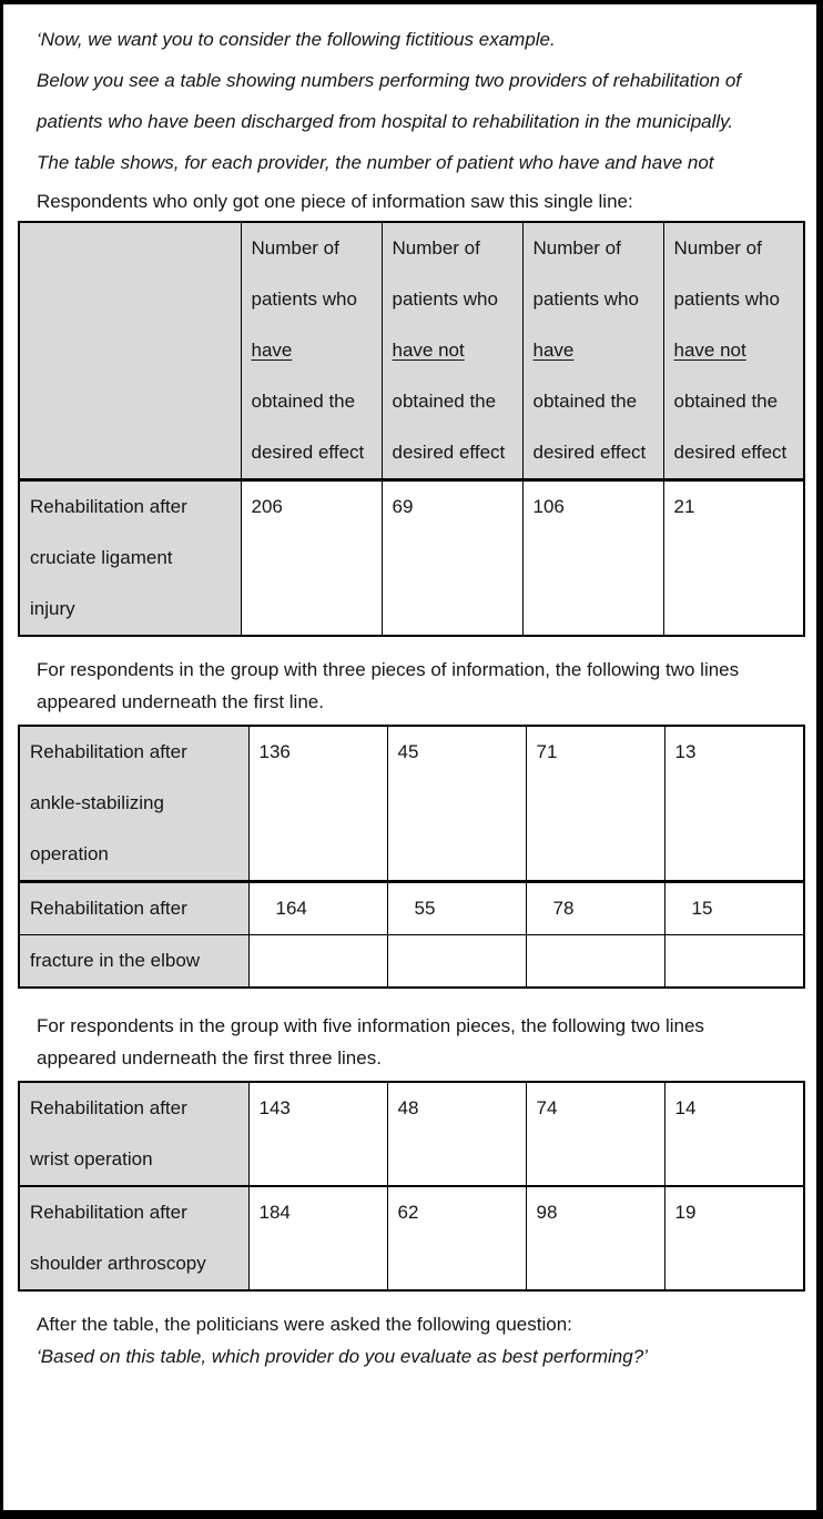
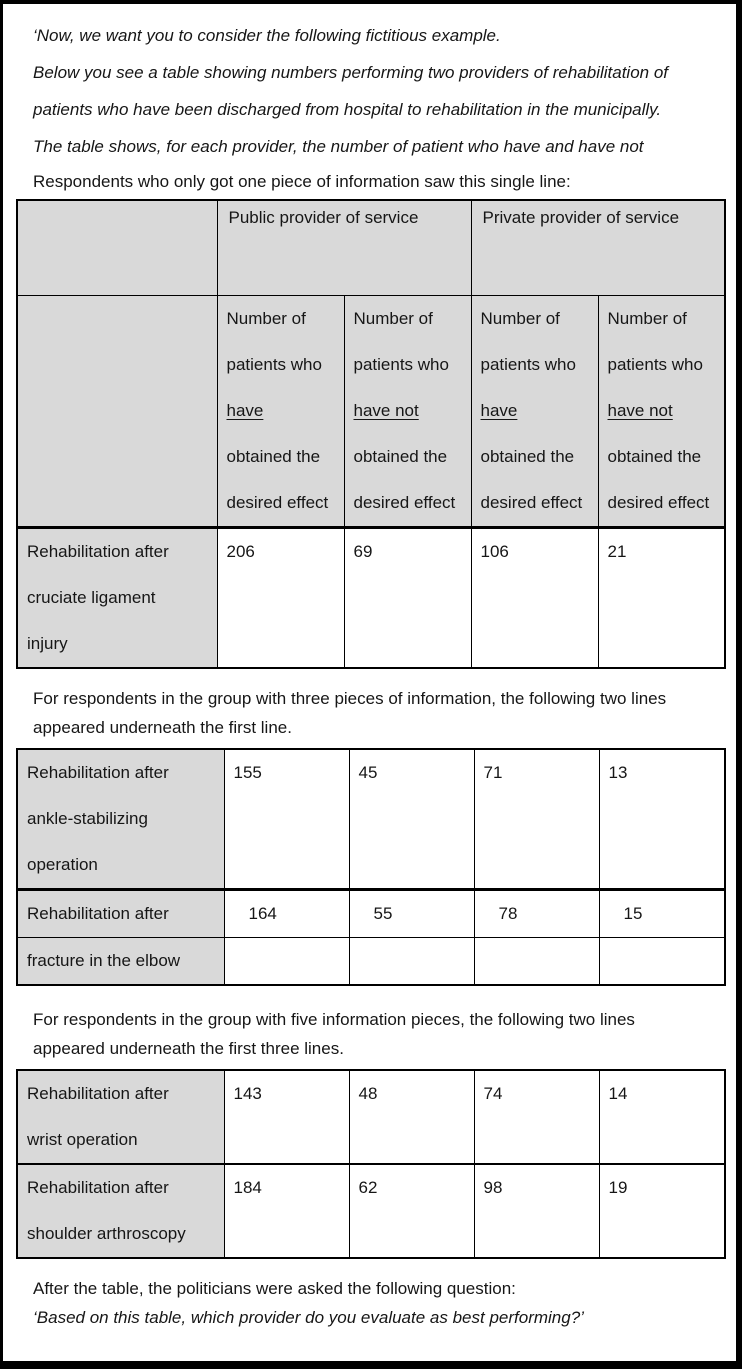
  ‘Now, we want you to consider the following fictitious example.
  Below you see a table showing numbers performing two providers of rehabilitation of
  patients who have been discharged from hospital to rehabilitation in the municipally.
  The table shows, for each provider, the number of patient who have and have not
  Respondents who only got one piece of information saw this single line:
+ 	Public provider of service	Private provider of service
  	Number of patients who have obtained the desired effect	Number of patients who have not obtained the desired effect	Number of patients who have obtained the desired effect	Number of patients who have not obtained the desired effect
  Rehabilitation after cruciate ligament injury	206	69	106	21
  For respondents in the group with three pieces of information, the following two lines
  appeared underneath the first line.
- Rehabilitation after ankle-stabilizing operation	136	45	71	13
+ Rehabilitation after ankle-stabilizing operation	155	45	71	13
  Rehabilitation after	164	55	78	15
  fracture in the elbow
  For respondents in the group with five information pieces, the following two lines
  appeared underneath the first three lines.
  Rehabilitation after wrist operation	143	48	74	14
  Rehabilitation after shoulder arthroscopy	184	62	98	19
  After the table, the politicians were asked the following question:
  ‘Based on this table, which provider do you evaluate as best performing?’
